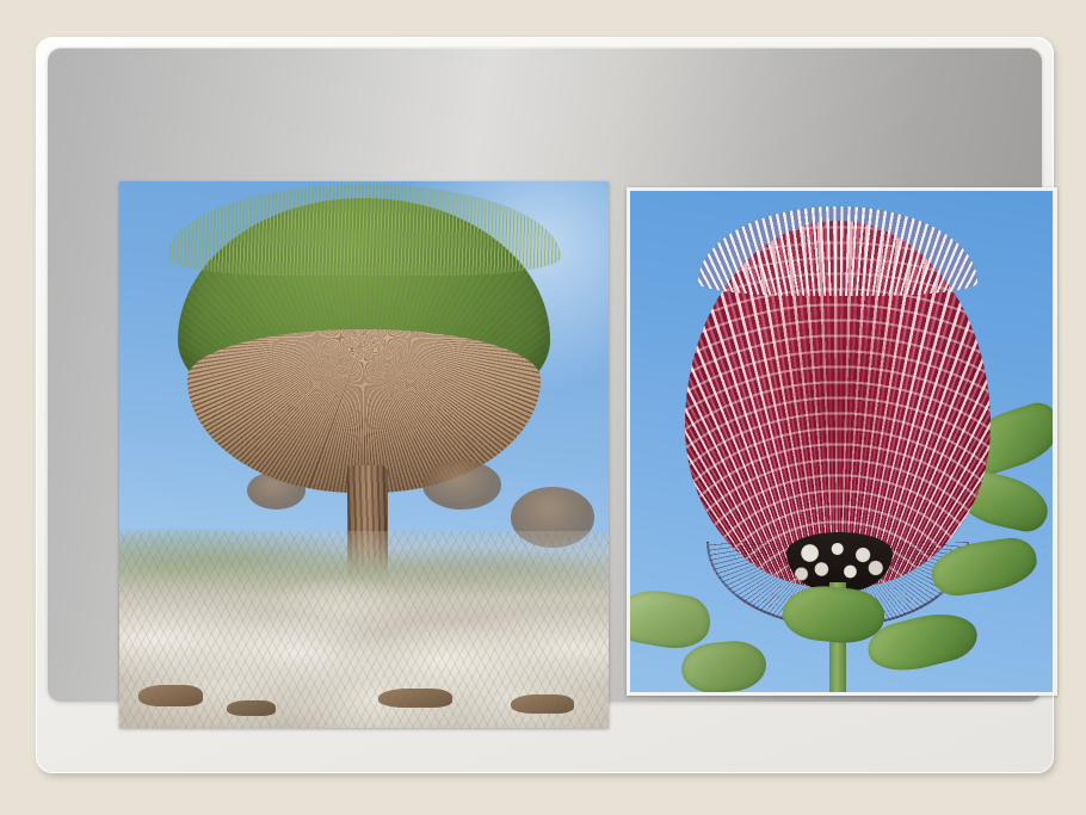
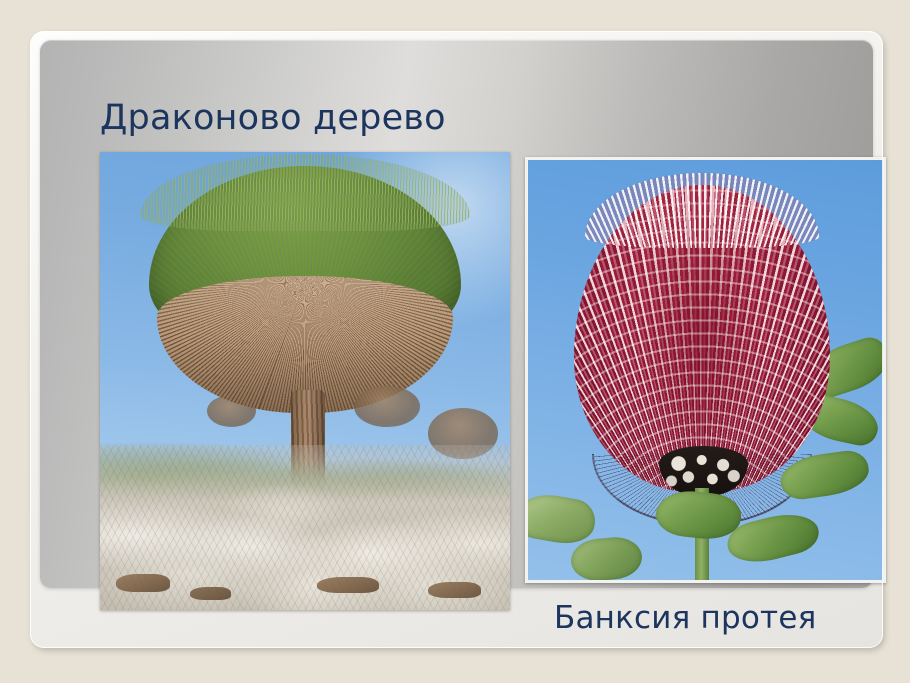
+ Драконово дерево
+ Банксия протея
